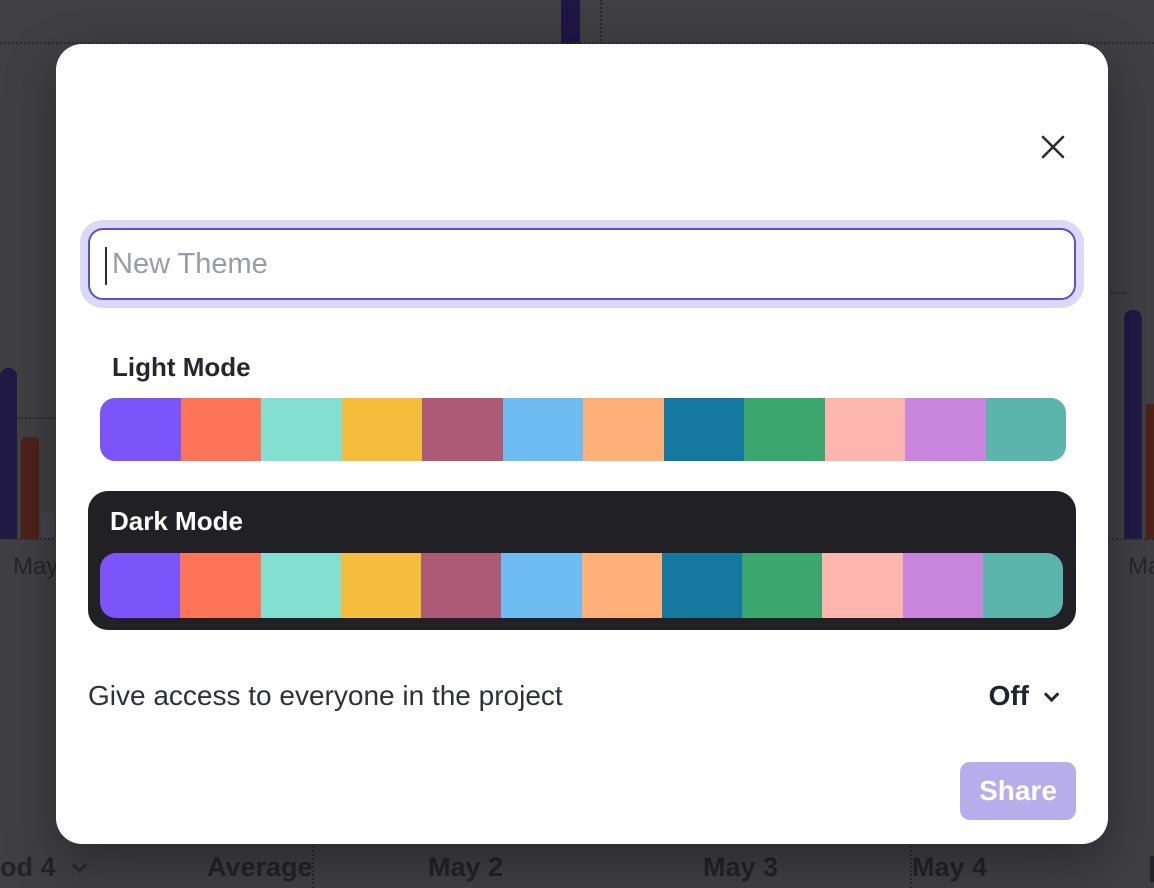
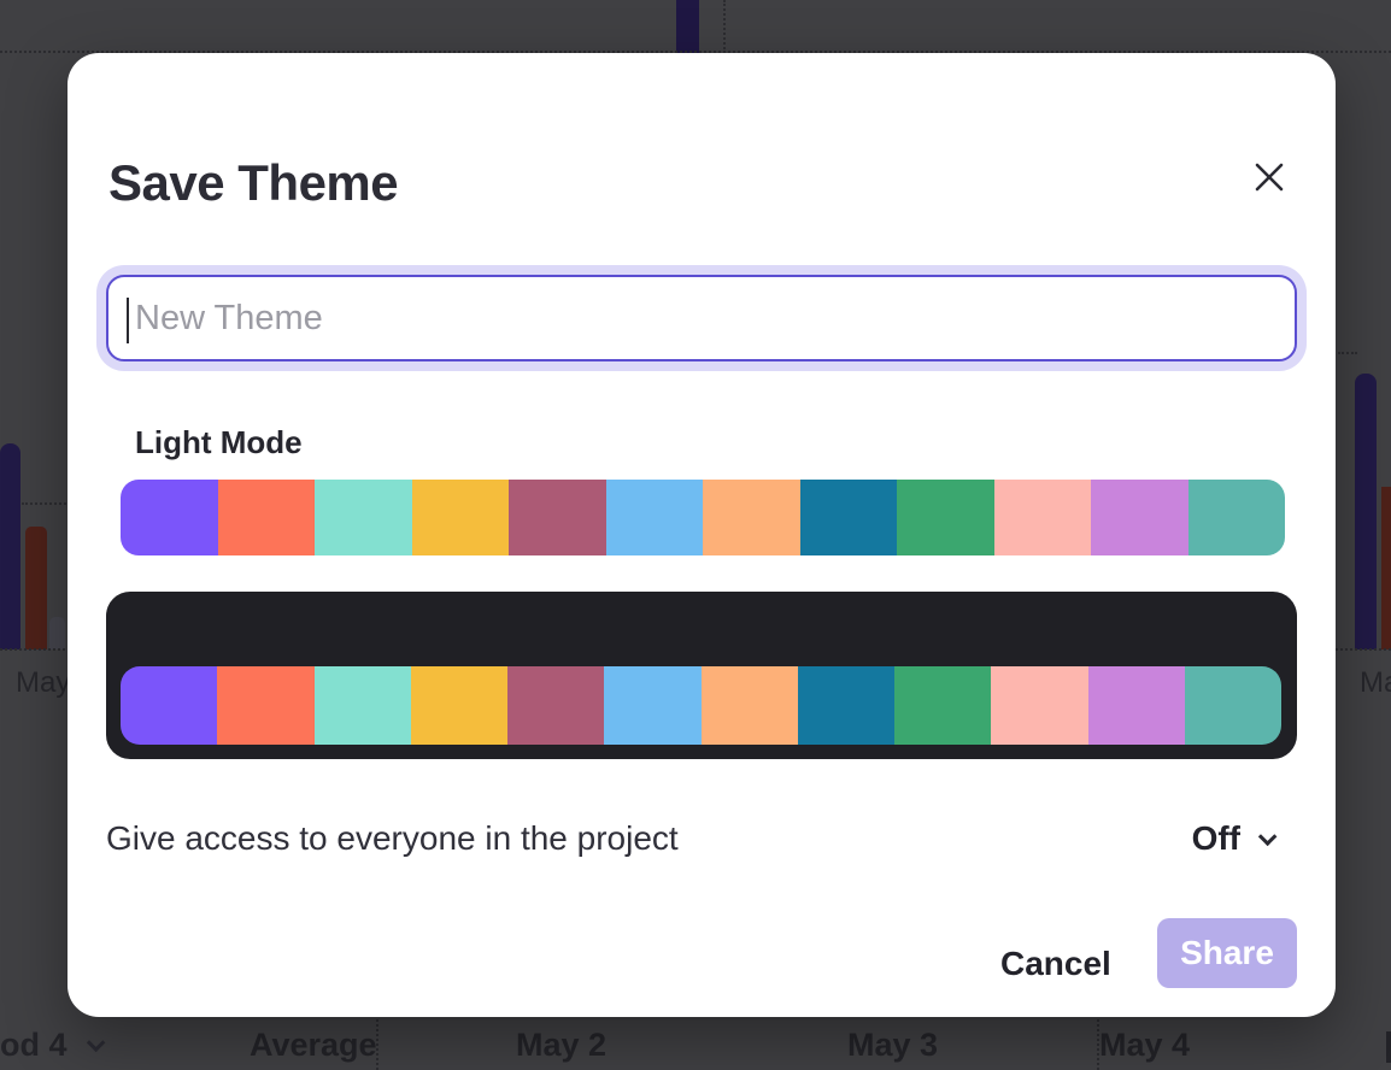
  May
  od 4
  Average
  May 2
  May 3
  May 4
+ Save Theme
  New Theme
  Light Mode
- Dark Mode
  Give access to everyone in the project
  Off
+ Cancel
  Share
